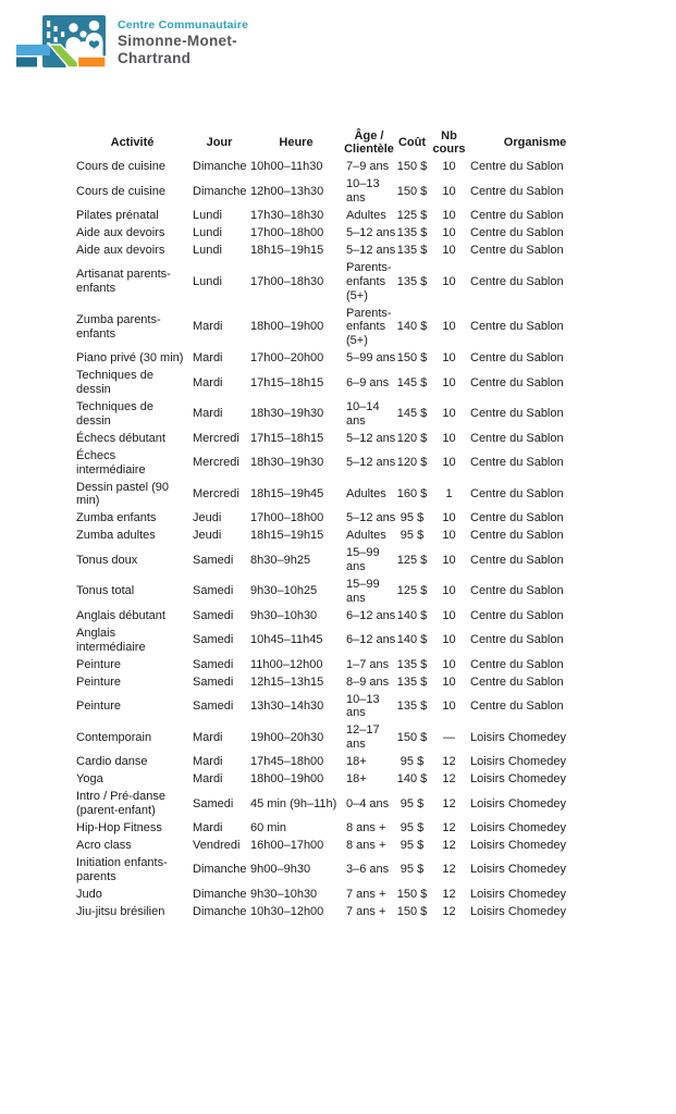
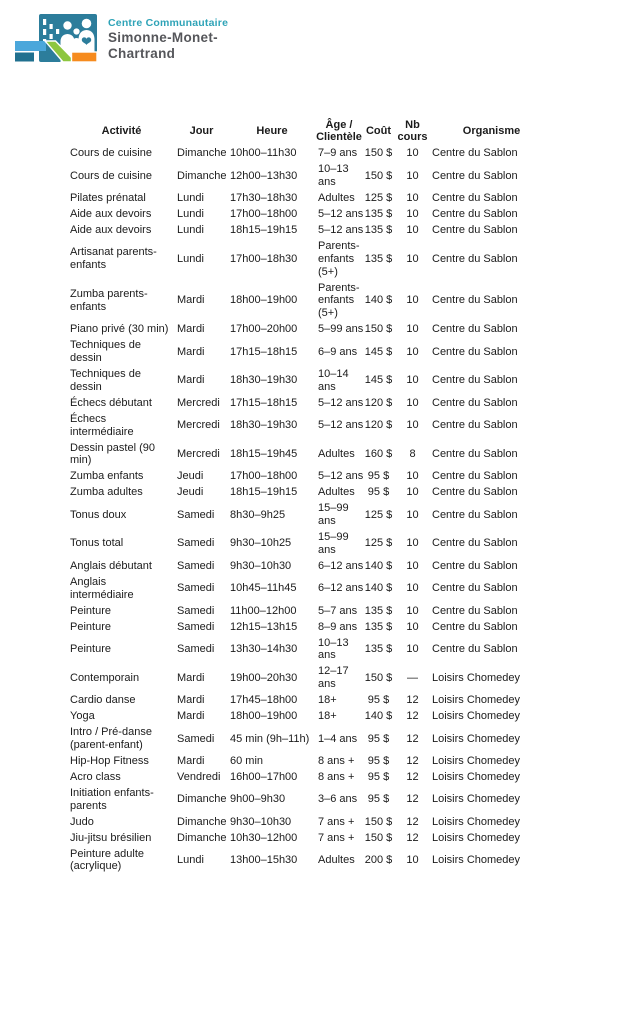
  Centre Communautaire
  Simonne-Monet-
  Chartrand
  Activité	Jour	Heure	Âge / Clientèle	Coût	Nb cours	Organisme
  Cours de cuisine	Dimanche	10h00–11h30	7–9 ans	150 $	10	Centre du Sablon
  Cours de cuisine	Dimanche	12h00–13h30	10–13 ans	150 $	10	Centre du Sablon
  Pilates prénatal	Lundi	17h30–18h30	Adultes	125 $	10	Centre du Sablon
  Aide aux devoirs	Lundi	17h00–18h00	5–12 ans	135 $	10	Centre du Sablon
  Aide aux devoirs	Lundi	18h15–19h15	5–12 ans	135 $	10	Centre du Sablon
  Artisanat parents- enfants	Lundi	17h00–18h30	Parents- enfants (5+)	135 $	10	Centre du Sablon
  Zumba parents- enfants	Mardi	18h00–19h00	Parents- enfants (5+)	140 $	10	Centre du Sablon
  Piano privé (30 min)	Mardi	17h00–20h00	5–99 ans	150 $	10	Centre du Sablon
  Techniques de dessin	Mardi	17h15–18h15	6–9 ans	145 $	10	Centre du Sablon
  Techniques de dessin	Mardi	18h30–19h30	10–14 ans	145 $	10	Centre du Sablon
  Échecs débutant	Mercredi	17h15–18h15	5–12 ans	120 $	10	Centre du Sablon
  Échecs intermédiaire	Mercredi	18h30–19h30	5–12 ans	120 $	10	Centre du Sablon
- Dessin pastel (90 min)	Mercredi	18h15–19h45	Adultes	160 $	1	Centre du Sablon
+ Dessin pastel (90 min)	Mercredi	18h15–19h45	Adultes	160 $	8	Centre du Sablon
  Zumba enfants	Jeudi	17h00–18h00	5–12 ans	95 $	10	Centre du Sablon
  Zumba adultes	Jeudi	18h15–19h15	Adultes	95 $	10	Centre du Sablon
  Tonus doux	Samedi	8h30–9h25	15–99 ans	125 $	10	Centre du Sablon
  Tonus total	Samedi	9h30–10h25	15–99 ans	125 $	10	Centre du Sablon
  Anglais débutant	Samedi	9h30–10h30	6–12 ans	140 $	10	Centre du Sablon
  Anglais intermédiaire	Samedi	10h45–11h45	6–12 ans	140 $	10	Centre du Sablon
- Peinture	Samedi	11h00–12h00	1–7 ans	135 $	10	Centre du Sablon
+ Peinture	Samedi	11h00–12h00	5–7 ans	135 $	10	Centre du Sablon
  Peinture	Samedi	12h15–13h15	8–9 ans	135 $	10	Centre du Sablon
  Peinture	Samedi	13h30–14h30	10–13 ans	135 $	10	Centre du Sablon
  Contemporain	Mardi	19h00–20h30	12–17 ans	150 $	—	Loisirs Chomedey
  Cardio danse	Mardi	17h45–18h00	18+	95 $	12	Loisirs Chomedey
  Yoga	Mardi	18h00–19h00	18+	140 $	12	Loisirs Chomedey
- Intro / Pré-danse (parent-enfant)	Samedi	45 min (9h–11h)	0–4 ans	95 $	12	Loisirs Chomedey
+ Intro / Pré-danse (parent-enfant)	Samedi	45 min (9h–11h)	1–4 ans	95 $	12	Loisirs Chomedey
  Hip-Hop Fitness	Mardi	60 min	8 ans +	95 $	12	Loisirs Chomedey
  Acro class	Vendredi	16h00–17h00	8 ans +	95 $	12	Loisirs Chomedey
  Initiation enfants- parents	Dimanche	9h00–9h30	3–6 ans	95 $	12	Loisirs Chomedey
  Judo	Dimanche	9h30–10h30	7 ans +	150 $	12	Loisirs Chomedey
  Jiu-jitsu brésilien	Dimanche	10h30–12h00	7 ans +	150 $	12	Loisirs Chomedey
+ Peinture adulte (acrylique)	Lundi	13h00–15h30	Adultes	200 $	10	Loisirs Chomedey
